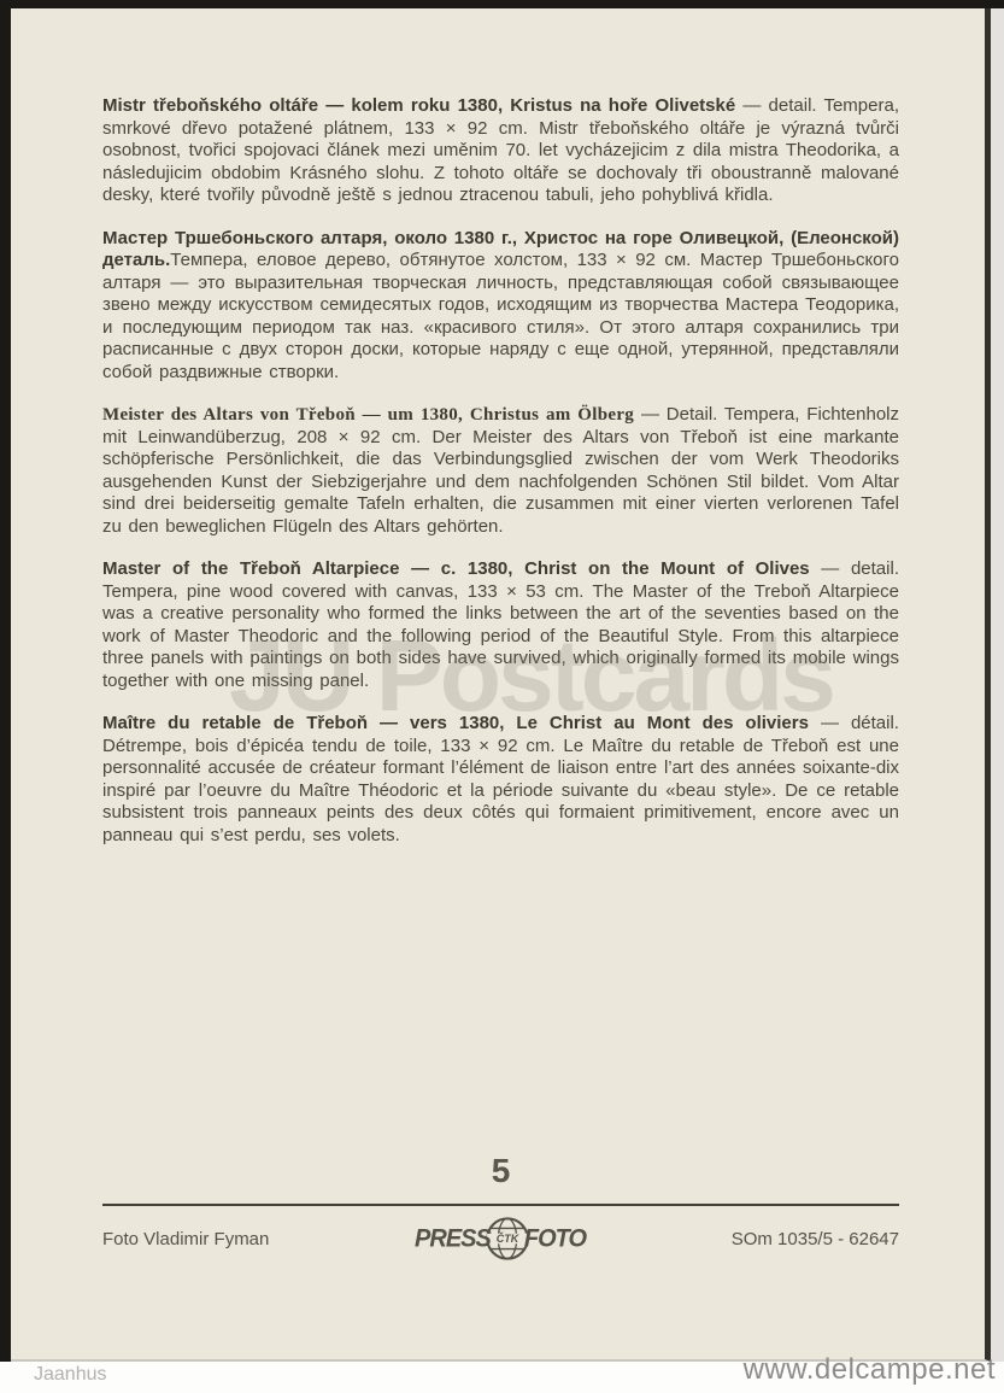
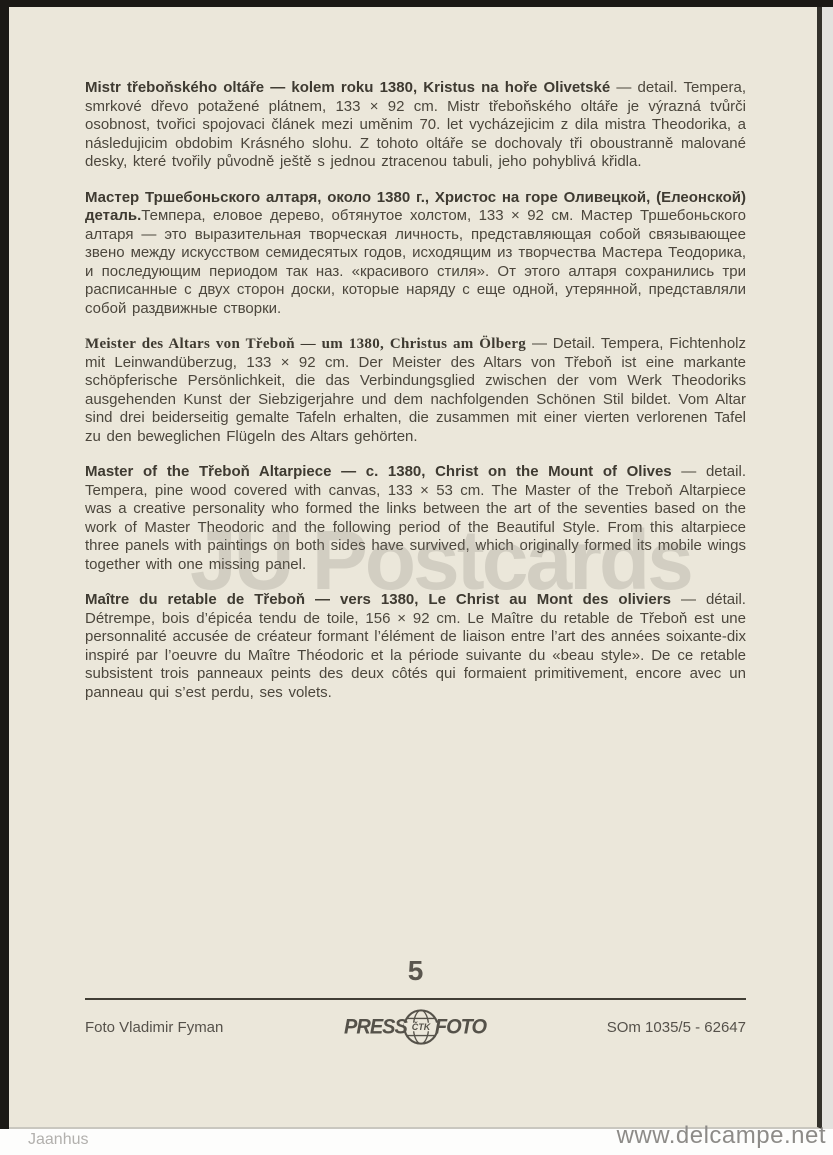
  Mistr třeboňského oltáře — kolem roku 1380, Kristus na hoře Olivetské — detail. Tempera, smrkové dřevo potažené plátnem, 133 × 92 cm. Mistr třeboňského oltáře je výrazná tvůrči osobnost, tvořici spojovaci článek mezi uměnim 70. let vycházejicim z dila mistra Theodorika, a následujicim obdobim Krásného slohu. Z tohoto oltáře se dochovaly tři oboustranně malované desky, které tvořily původně ještě s jednou ztracenou tabuli, jeho pohyblivá křidla.
  Мастер Тршебоньского алтаря, около 1380 г., Христос на горе Оливецкой, (Елеонской) деталь.Темпера, еловое дерево, обтянутое холстом, 133 × 92 см. Мастер Тршебоньского алтаря — это выразительная творческая личность, представляющая собой связывающее звено между искусством семидесятых годов, исходящим из творчества Мастера Теодорика, и последующим периодом так наз. «красивого стиля». От этого алтаря сохранились три расписанные с двух сторон доски, которые наряду с еще одной, утерянной, представляли собой раздвижные створки.
- Meister des Altars von Třeboň — um 1380, Christus am Ölberg — Detail. Tempera, Fichtenholz mit Leinwandüberzug, 208 × 92 cm. Der Meister des Altars von Třeboň ist eine markante schöpferische Persönlichkeit, die das Verbindungsglied zwischen der vom Werk Theodoriks ausgehenden Kunst der Siebzigerjahre und dem nachfolgenden Schönen Stil bildet. Vom Altar sind drei beiderseitig gemalte Tafeln erhalten, die zusammen mit einer vierten verlorenen Tafel zu den beweglichen Flügeln des Altars gehörten.
+ Meister des Altars von Třeboň — um 1380, Christus am Ölberg — Detail. Tempera, Fichtenholz mit Leinwandüberzug, 133 × 92 cm. Der Meister des Altars von Třeboň ist eine markante schöpferische Persönlichkeit, die das Verbindungsglied zwischen der vom Werk Theodoriks ausgehenden Kunst der Siebzigerjahre und dem nachfolgenden Schönen Stil bildet. Vom Altar sind drei beiderseitig gemalte Tafeln erhalten, die zusammen mit einer vierten verlorenen Tafel zu den beweglichen Flügeln des Altars gehörten.
  Master of the Třeboň Altarpiece — c. 1380, Christ on the Mount of Olives — detail. Tempera, pine wood covered with canvas, 133 × 53 cm. The Master of the Treboň Altarpiece was a creative personality who formed the links between the art of the seventies based on the work of Master Theodoric and the following period of the Beautiful Style. From this altarpiece three panels with paintings on both sides have survived, which originally formed its mobile wings together with one missing panel.
- Maître du retable de Třeboň — vers 1380, Le Christ au Mont des oliviers — détail. Détrempe, bois d’épicéa tendu de toile, 133 × 92 cm. Le Maître du retable de Třeboň est une personnalité accusée de créateur formant l’élément de liaison entre l’art des années soixante-dix inspiré par l’oeuvre du Maître Théodoric et la période suivante du «beau style». De ce retable subsistent trois panneaux peints des deux côtés qui formaient primitivement, encore avec un panneau qui s’est perdu, ses volets.
+ Maître du retable de Třeboň — vers 1380, Le Christ au Mont des oliviers — détail. Détrempe, bois d’épicéa tendu de toile, 156 × 92 cm. Le Maître du retable de Třeboň est une personnalité accusée de créateur formant l’élément de liaison entre l’art des années soixante-dix inspiré par l’oeuvre du Maître Théodoric et la période suivante du «beau style». De ce retable subsistent trois panneaux peints des deux côtés qui formaient primitivement, encore avec un panneau qui s’est perdu, ses volets.
  5
  Foto Vladimir Fyman
  PRESS
  ČTK
  FOTO
  SOm 1035/5 - 62647
  JU Postcards
  Jaanhus
  www.delcampe.net
